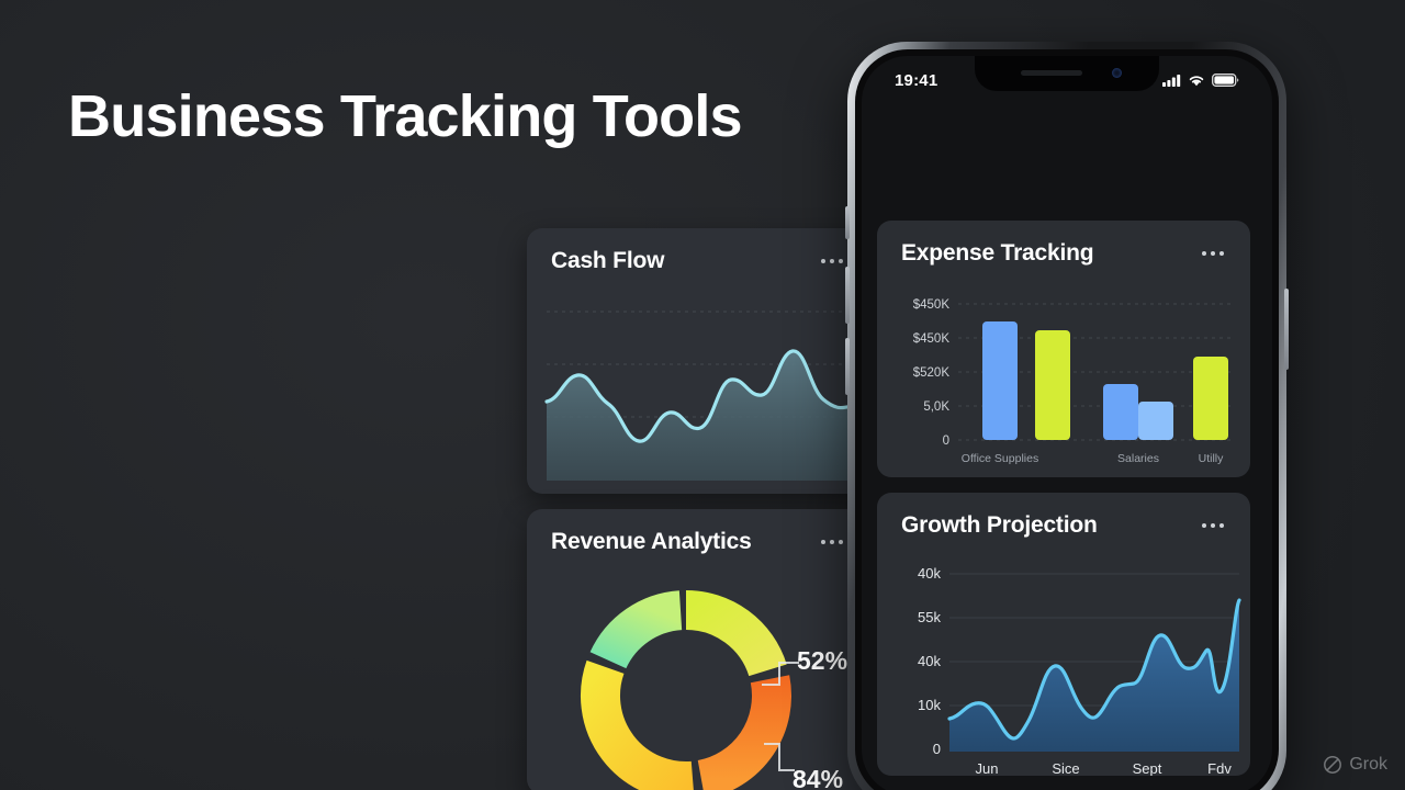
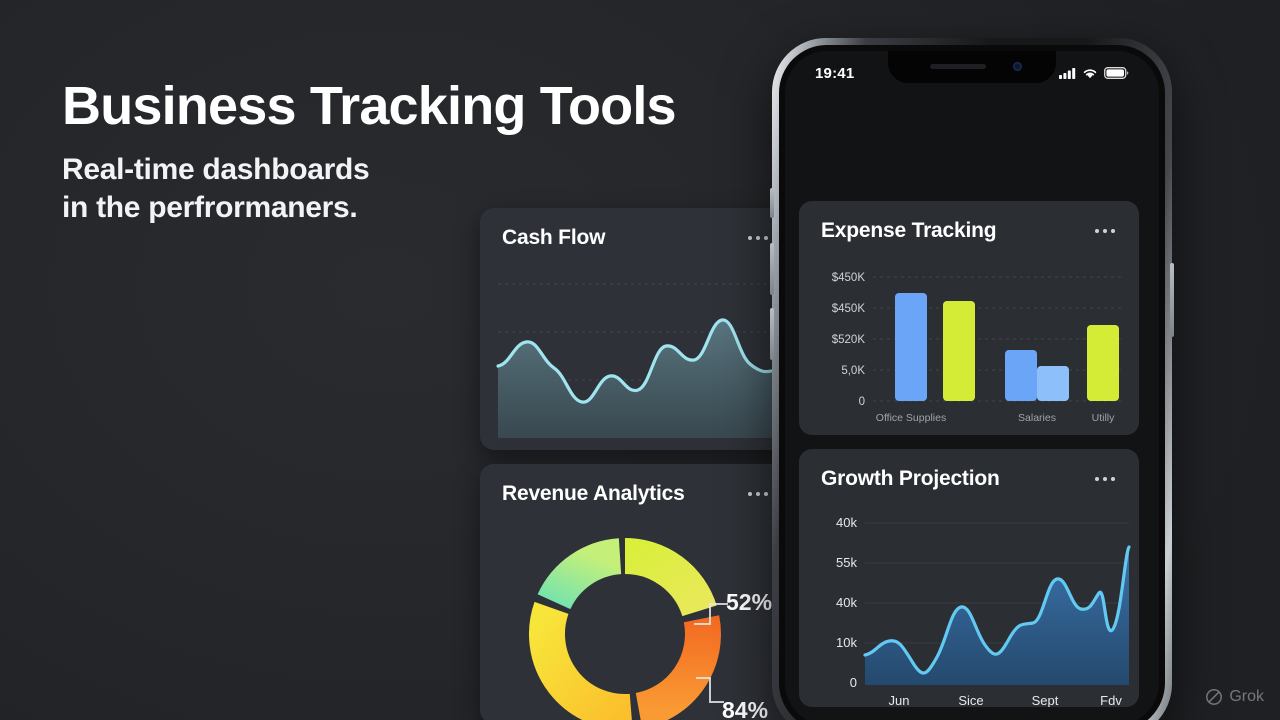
  Business Tracking Tools
+ Real-time dashboards
+ in the perfrormaners.
  Cash Flow
  Revenue Analytics
  52%
  84%
  19:41
  Expense Tracking
  $450K
  $450K
  $520K
  5,0K
  0
  Office Supplies
  Salaries
  Utilly
  Growth Projection
  40k
  55k
  40k
  10k
  0
  Jun
  Sice
  Sept
  Fdv
  Grok
